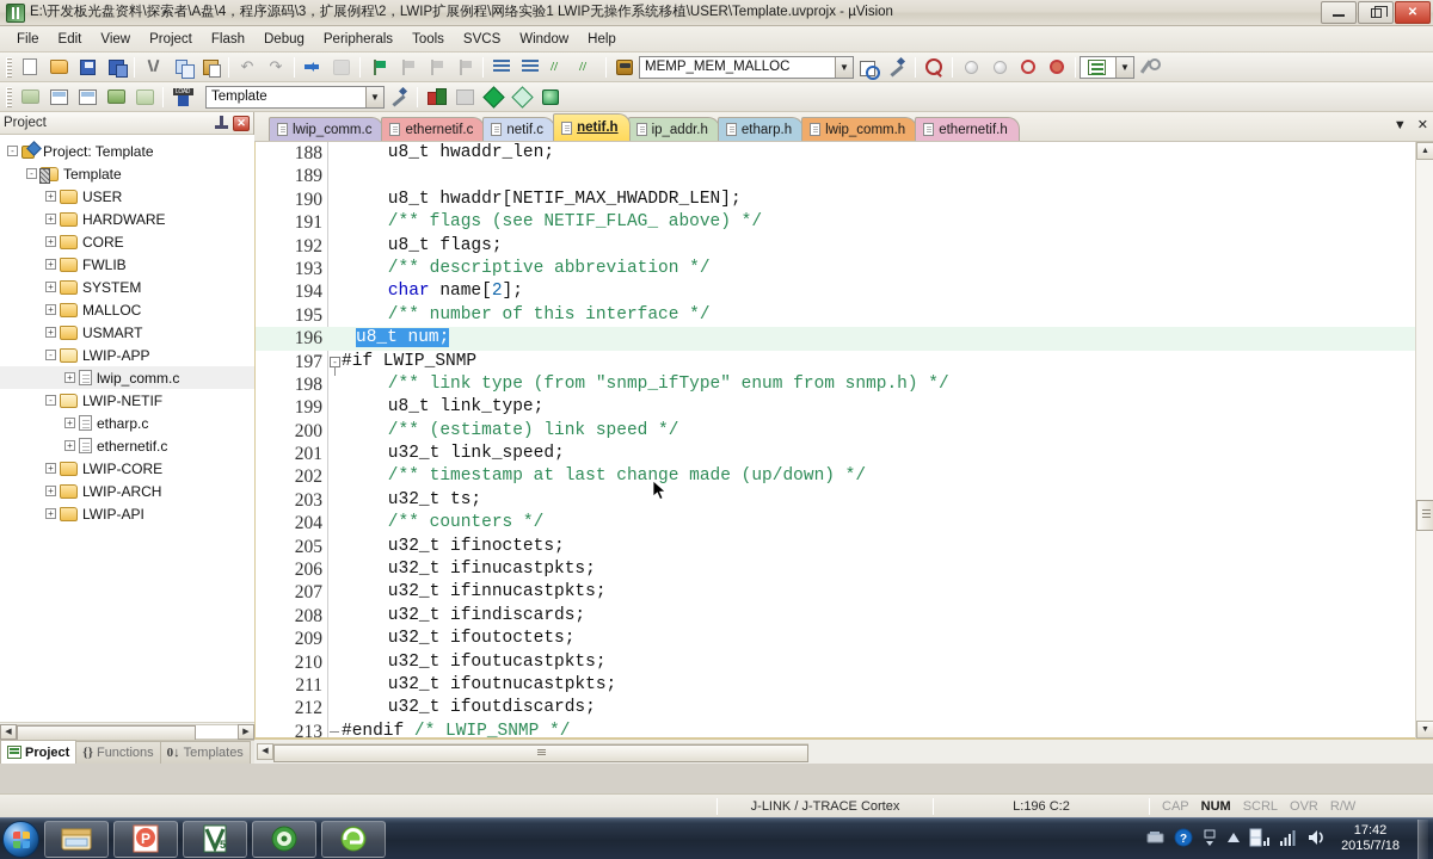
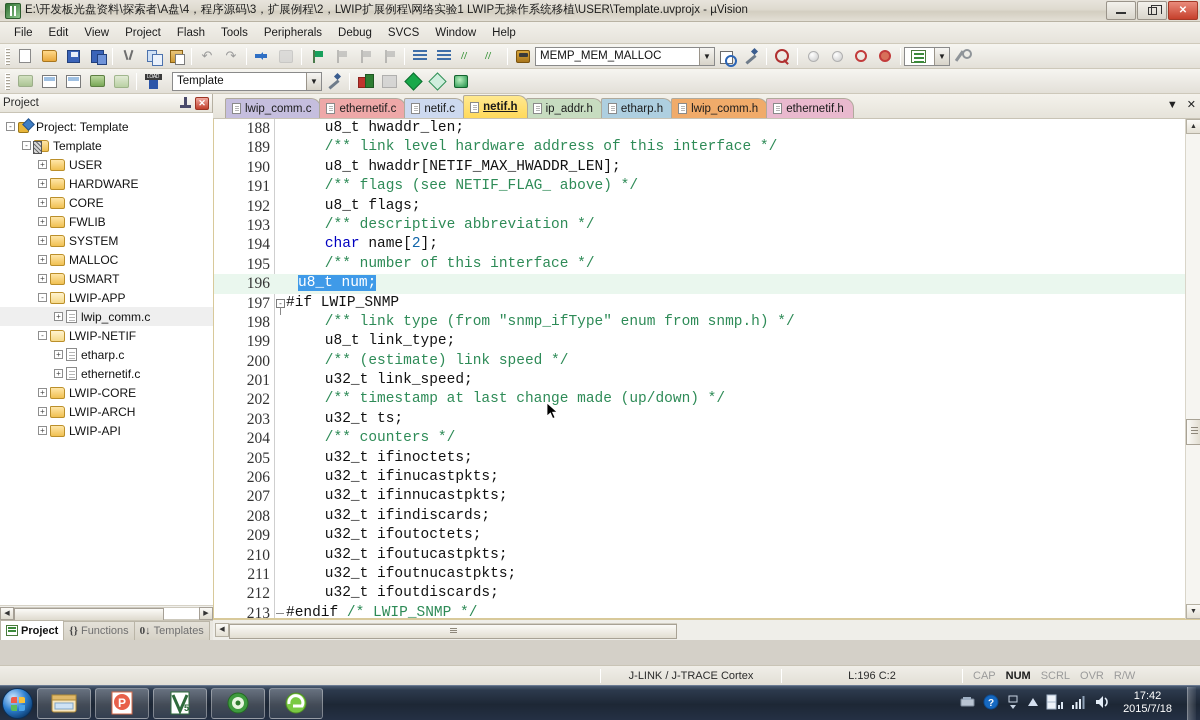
  E:\开发板光盘资料\探索者\A盘\4，程序源码\3，扩展例程\2，LWIP扩展例程\网络实验1 LWIP无操作系统移植\USER\Template.uvprojx - µVision
  ✕
  File
  Edit
  View
  Project
  Flash
- Debug
+ Tools
  Peripherals
- Tools
+ Debug
  SVCS
  Window
  Help
  ↶
  ↷
  //
  //
  MEMP_MEM_MALLOC
  ▼
  ▼
  Template
  ▼
  Project
  ✕
  -
  Project: Template
  -
  Template
  +
  USER
  +
  HARDWARE
  +
  CORE
  +
  FWLIB
  +
  SYSTEM
  +
  MALLOC
  +
  USMART
  -
  LWIP-APP
  +
  lwip_comm.c
  -
  LWIP-NETIF
  +
  etharp.c
  +
  ethernetif.c
  +
  LWIP-CORE
  +
  LWIP-ARCH
  +
  LWIP-API
  Project
  {}
  Functions
  0↓
  Templates
  lwip_comm.c
  ethernetif.c
  netif.c
  netif.h
  ip_addr.h
  etharp.h
  lwip_comm.h
  ethernetif.h
  ▼
  ✕
  188
  u8_t hwaddr_len;
  189
+ /** link level hardware address of this interface */
  190
  u8_t hwaddr[NETIF_MAX_HWADDR_LEN];
  191
  /** flags (see NETIF_FLAG_ above) */
  192
  u8_t flags;
  193
  /** descriptive abbreviation */
  194
  char name[2];
  195
  /** number of this interface */
  196
  u8_t num;
  197
  -
  #if LWIP_SNMP
  198
  /** link type (from "snmp_ifType" enum from snmp.h) */
  199
  u8_t link_type;
  200
  /** (estimate) link speed */
  201
  u32_t link_speed;
  202
  /** timestamp at last change made (up/down) */
  203
  u32_t ts;
  204
  /** counters */
  205
  u32_t ifinoctets;
  206
  u32_t ifinucastpkts;
  207
  u32_t ifinnucastpkts;
  208
  u32_t ifindiscards;
  209
  u32_t ifoutoctets;
  210
  u32_t ifoutucastpkts;
  211
  u32_t ifoutnucastpkts;
  212
  u32_t ifoutdiscards;
  213
  #endif /* LWIP_SNMP */
  J-LINK / J-TRACE Cortex
  L:196 C:2
  CAP
  NUM
  SCRL
  OVR
  R/W
  P
  5
  ?
  17:42
  2015/7/18
